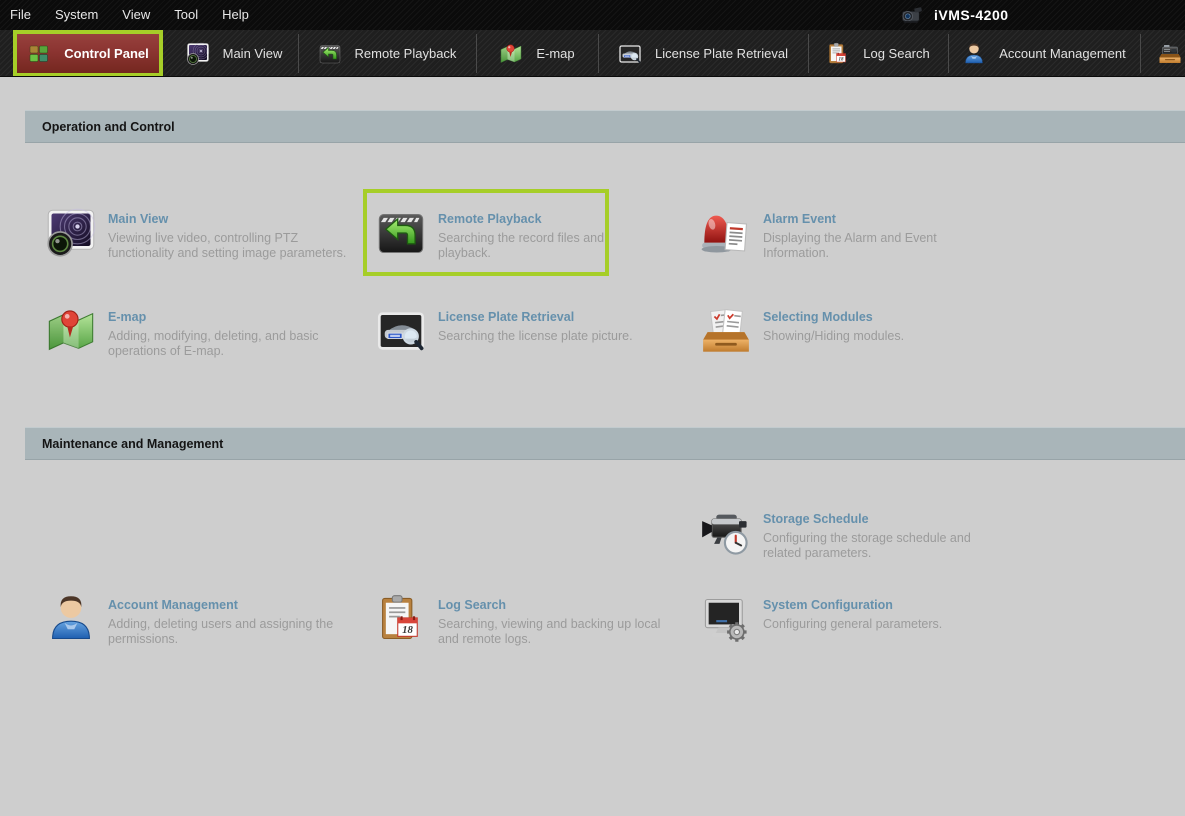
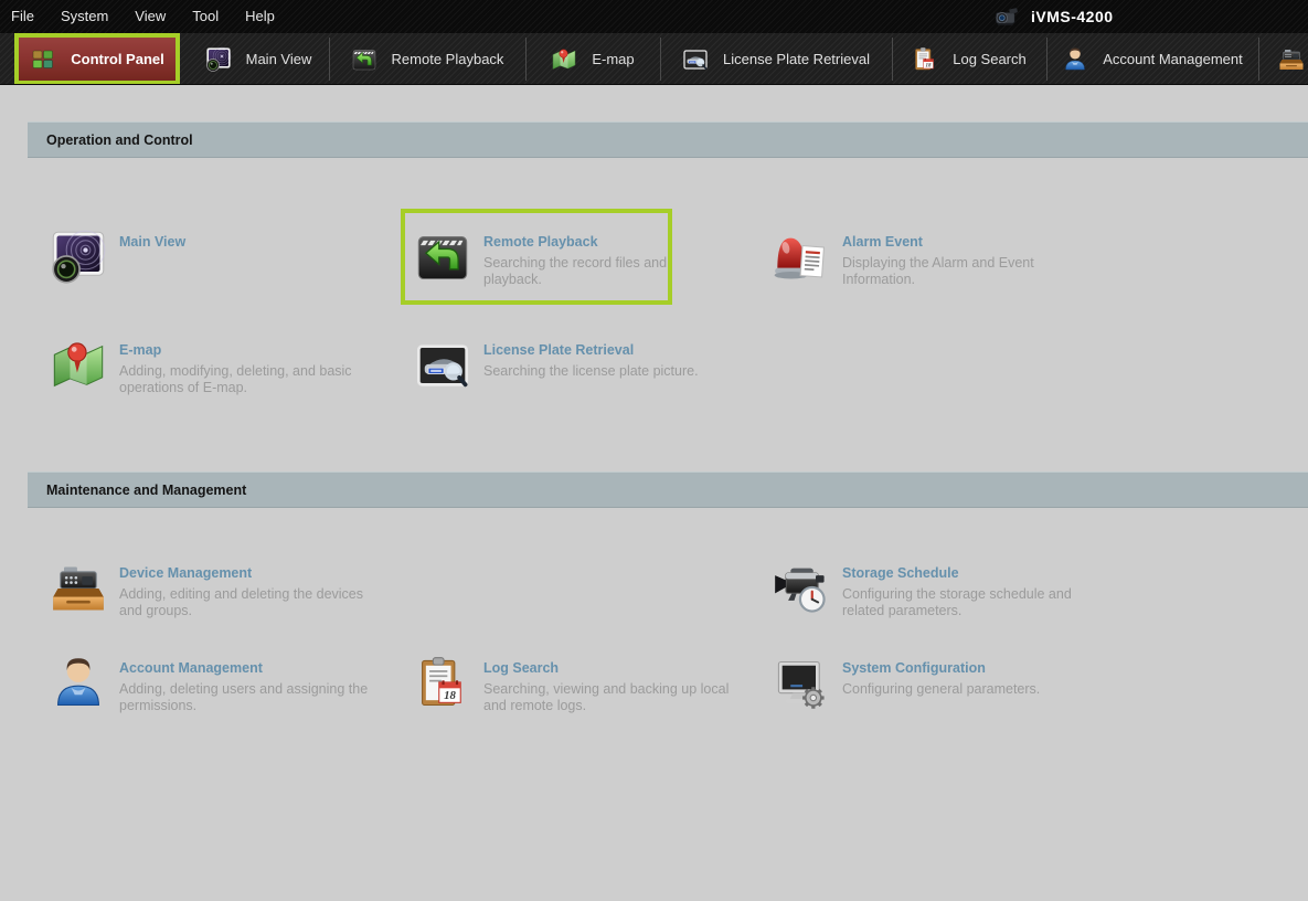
  File
  System
  View
  Tool
  Help
  iVMS-4200
  Control Panel
  Main View
  Remote Playback
  E-map
  License Plate Retrieval
  Log Search
  Account Management
  Operation and Control
  Main View
- Viewing live video, controlling PTZ functionality and setting image parameters.
  Remote Playback
  Searching the record files and playback.
  Alarm Event
  Displaying the Alarm and Event Information.
  E-map
  Adding, modifying, deleting, and basic operations of E-map.
  License Plate Retrieval
  Searching the license plate picture.
- Selecting Modules
- Showing/Hiding modules.
  Maintenance and Management
+ Device Management
+ Adding, editing and deleting the devices and groups.
  Storage Schedule
  Configuring the storage schedule and related parameters.
  Account Management
  Adding, deleting users and assigning the permissions.
  Log Search
  Searching, viewing and backing up local and remote logs.
  System Configuration
  Configuring general parameters.
